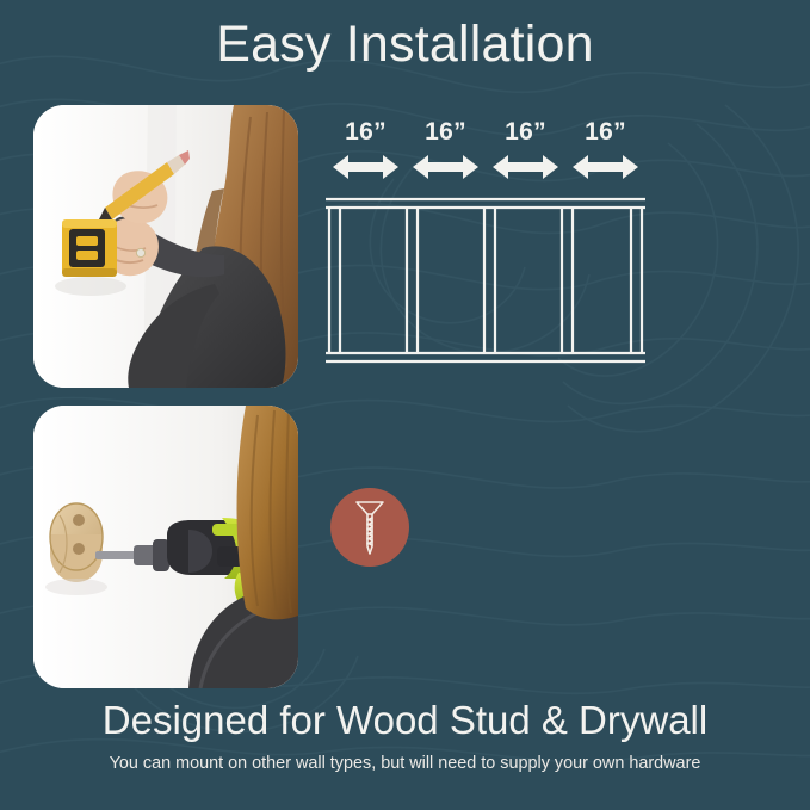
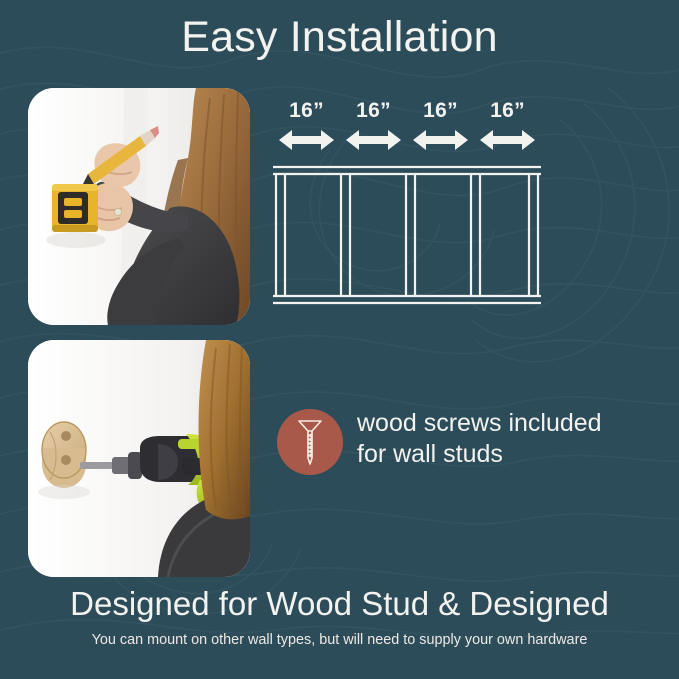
  Easy Installation
  16”
  16”
  16”
  16”
+ wood screws included
+ for wall studs
- Designed for Wood Stud & Drywall
+ Designed for Wood Stud & Designed
  You can mount on other wall types, but will need to supply your own hardware
